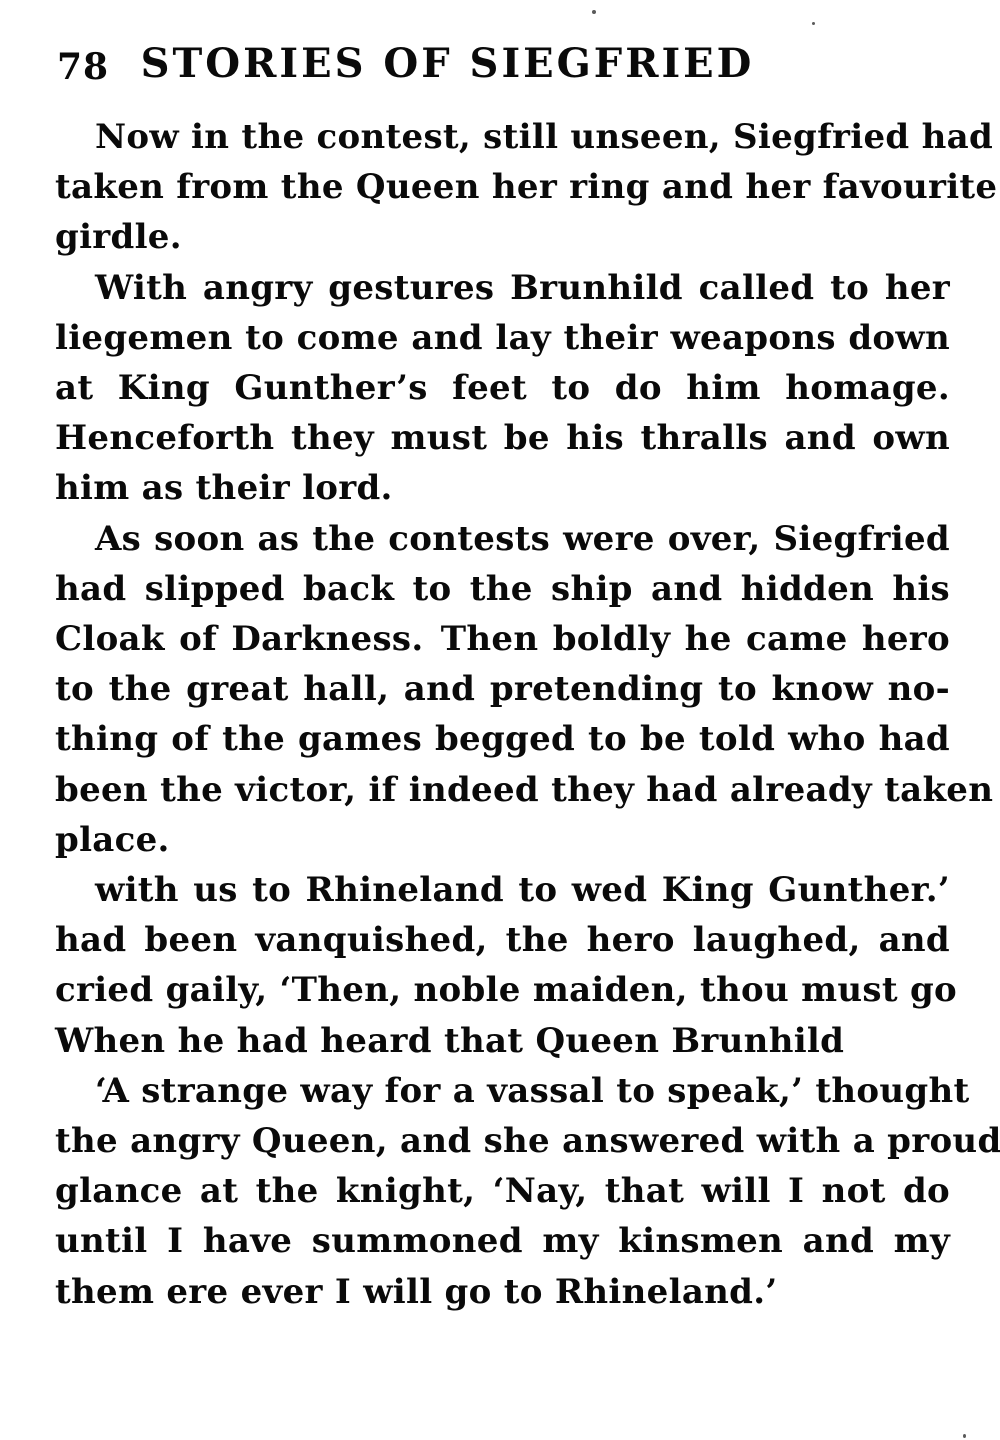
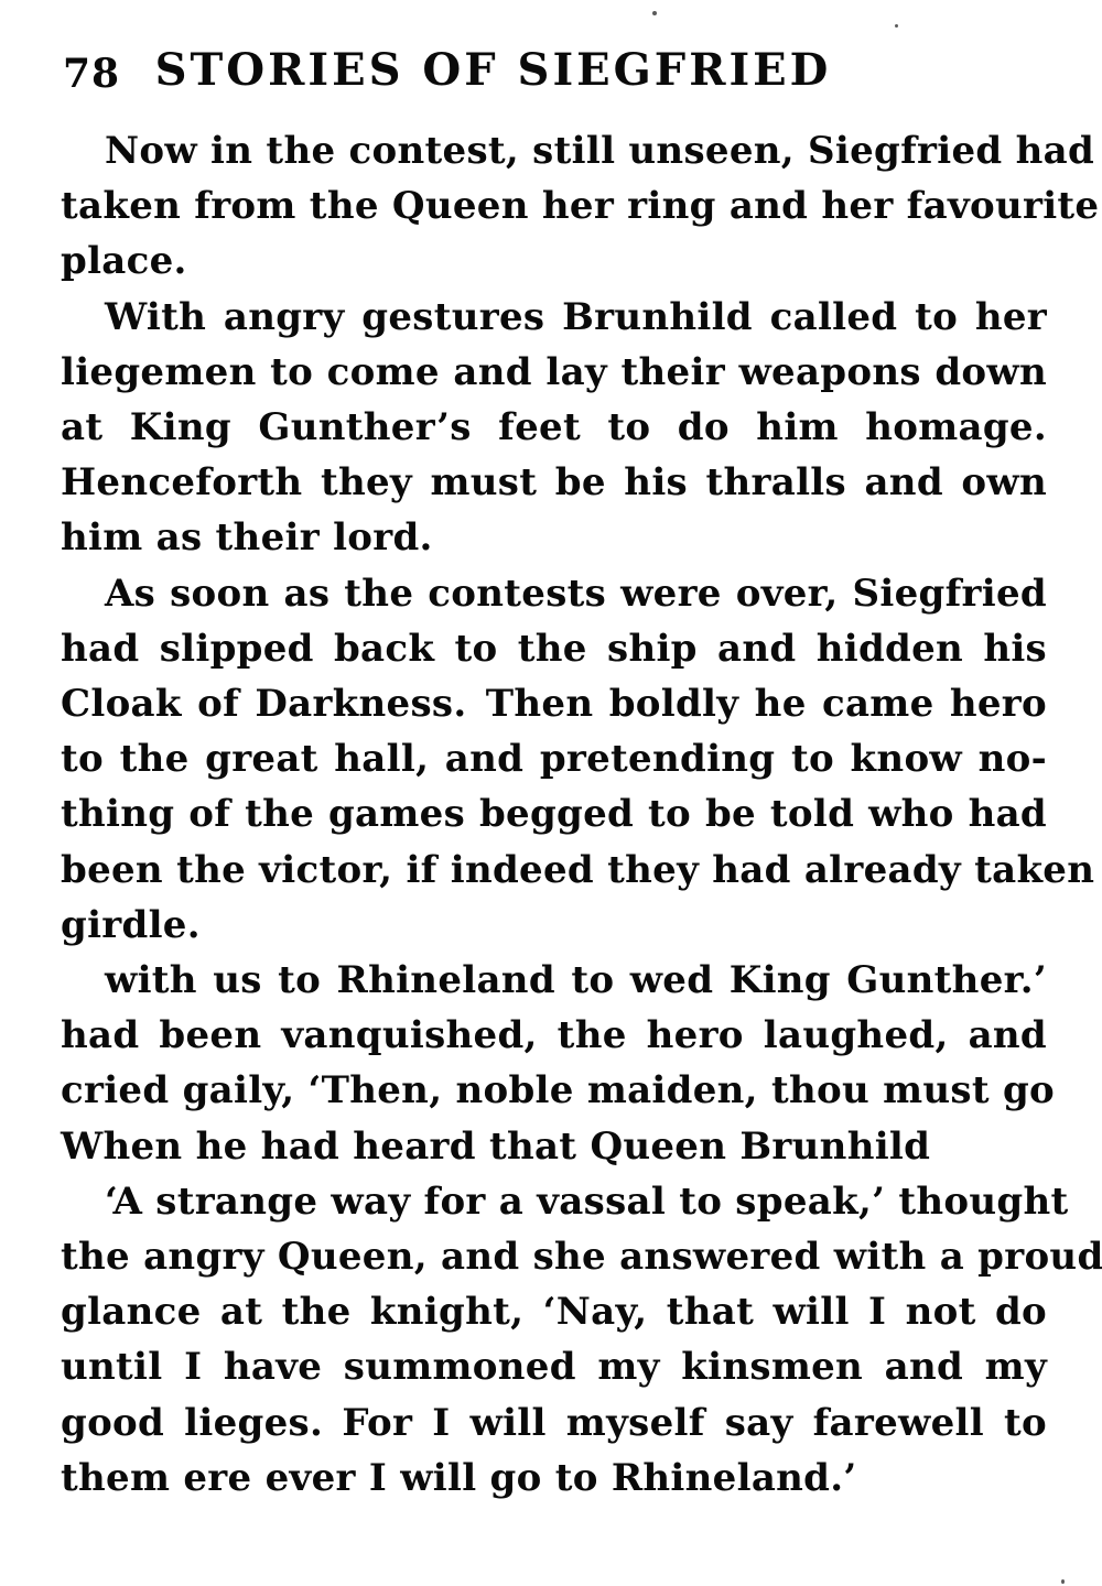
  78
  STORIES OF SIEGFRIED
  Now in the contest, still unseen, Siegfried had
  taken from the Queen her ring and her favourite
- girdle.
+ place.
  With angry gestures Brunhild called to her
  liegemen to come and lay their weapons down
  at King Gunther’s feet to do him homage.
  Henceforth they must be his thralls and own
  him as their lord.
  As soon as the contests were over, Siegfried
  had slipped back to the ship and hidden his
  Cloak of Darkness. Then boldly he came hero
  to the great hall, and pretending to know no-
  thing of the games begged to be told who had
  been the victor, if indeed they had already taken
- place.
+ girdle.
  with us to Rhineland to wed King Gunther.’
  had been vanquished, the hero laughed, and
  cried gaily, ‘Then, noble maiden, thou must go
  When he had heard that Queen Brunhild
  ‘A strange way for a vassal to speak,’ thought
  the angry Queen, and she answered with a proud
  glance at the knight, ‘Nay, that will I not do
  until I have summoned my kinsmen and my
+ good lieges. For I will myself say farewell to
  them ere ever I will go to Rhineland.’
